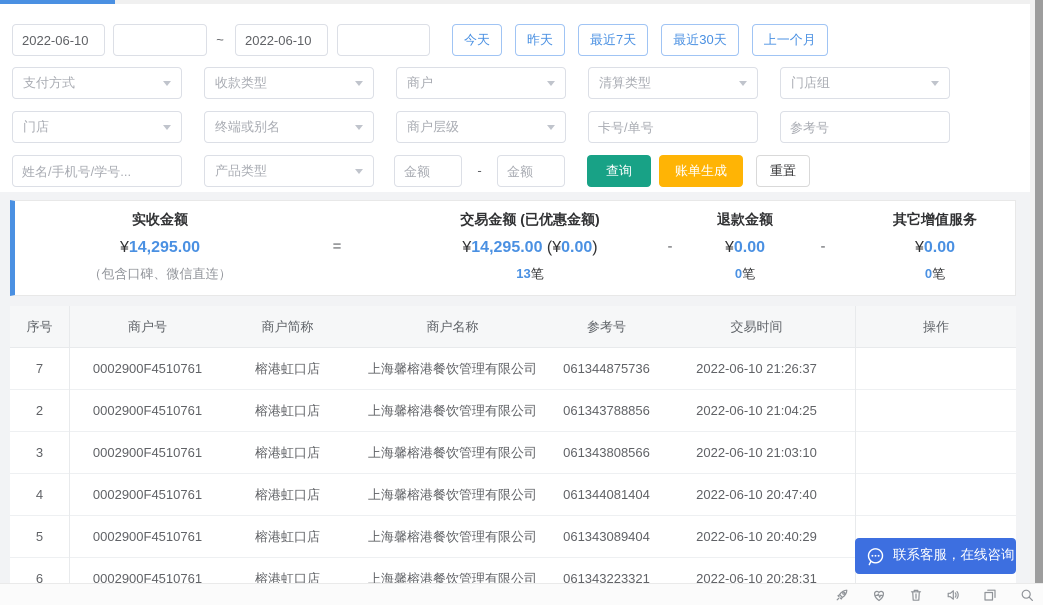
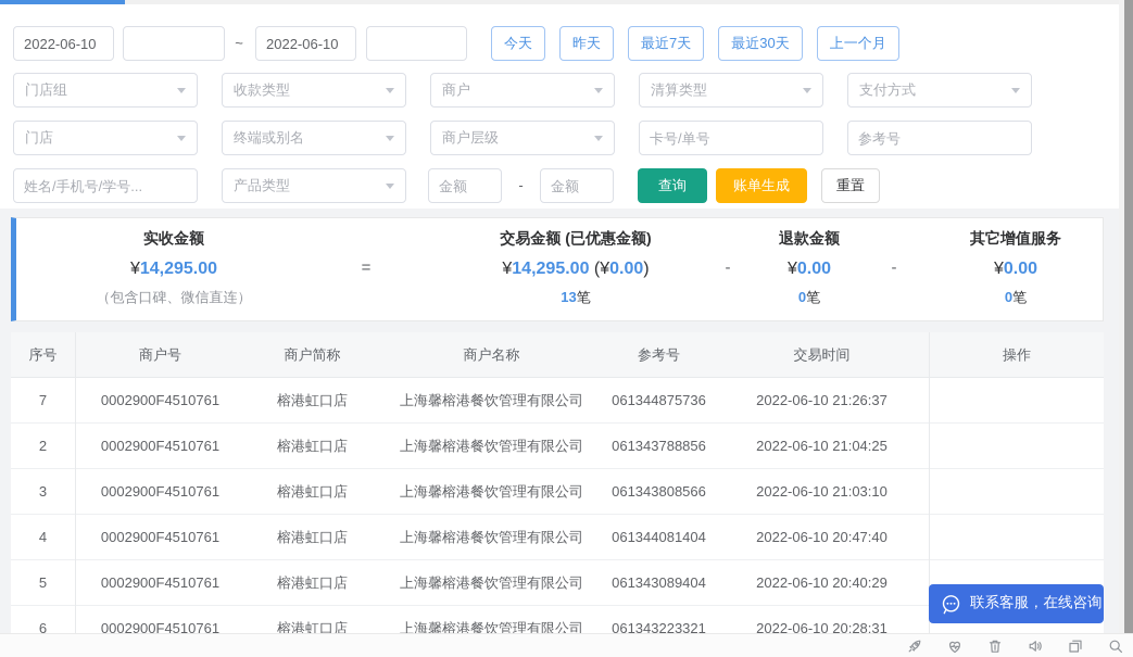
  2022-06-10
  ~
  2022-06-10
  今天
  昨天
  最近7天
  最近30天
  上一个月
- 支付方式
+ 门店组
  收款类型
  商户
  清算类型
- 门店组
+ 支付方式
  门店
  终端或别名
  商户层级
  卡号/单号
  参考号
  姓名/手机号/学号...
  产品类型
  金额
  -
  金额
  查询
  账单生成
  重置
  实收金额
  ¥14,295.00
  （包含口碑、微信直连）
  =
  交易金额 (已优惠金额)
  ¥14,295.00 (¥0.00)
  13笔
  -
  退款金额
  ¥0.00
  0笔
  -
  其它增值服务
  ¥0.00
  0笔
  序号
  商户号
  商户简称
  商户名称
  参考号
  交易时间
  操作
  7
  0002900F4510761
  榕港虹口店
  上海馨榕港餐饮管理有限公司
  061344875736
  2022-06-10 21:26:37
  2
  0002900F4510761
  榕港虹口店
  上海馨榕港餐饮管理有限公司
  061343788856
  2022-06-10 21:04:25
  3
  0002900F4510761
  榕港虹口店
  上海馨榕港餐饮管理有限公司
  061343808566
  2022-06-10 21:03:10
  4
  0002900F4510761
  榕港虹口店
  上海馨榕港餐饮管理有限公司
  061344081404
  2022-06-10 20:47:40
  5
  0002900F4510761
  榕港虹口店
  上海馨榕港餐饮管理有限公司
  061343089404
  2022-06-10 20:40:29
  6
  0002900F4510761
  榕港虹口店
  上海馨榕港餐饮管理有限公司
  061343223321
  2022-06-10 20:28:31
  联系客服，在线咨询
